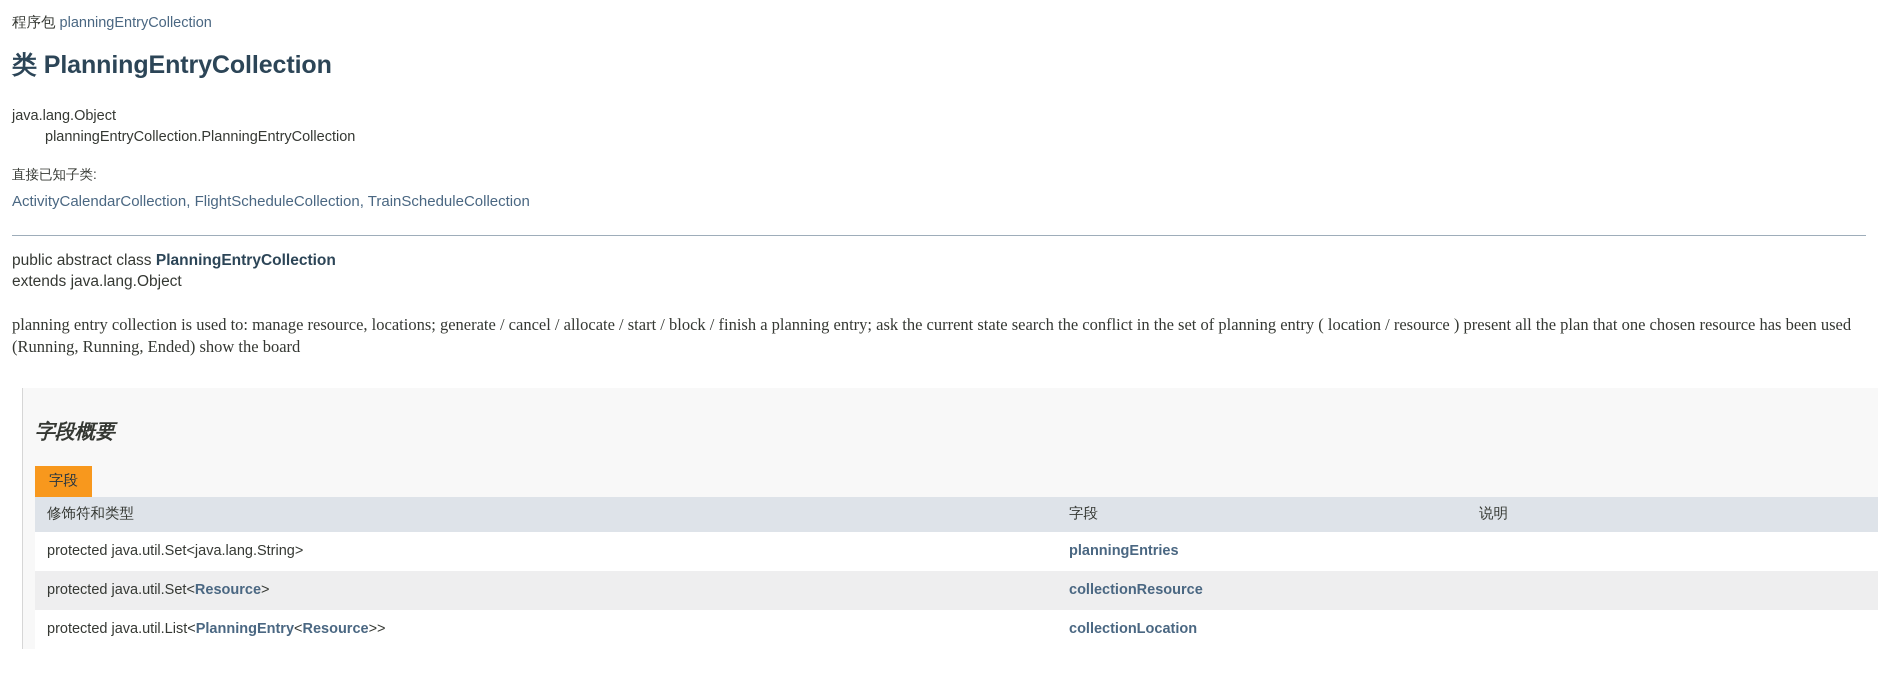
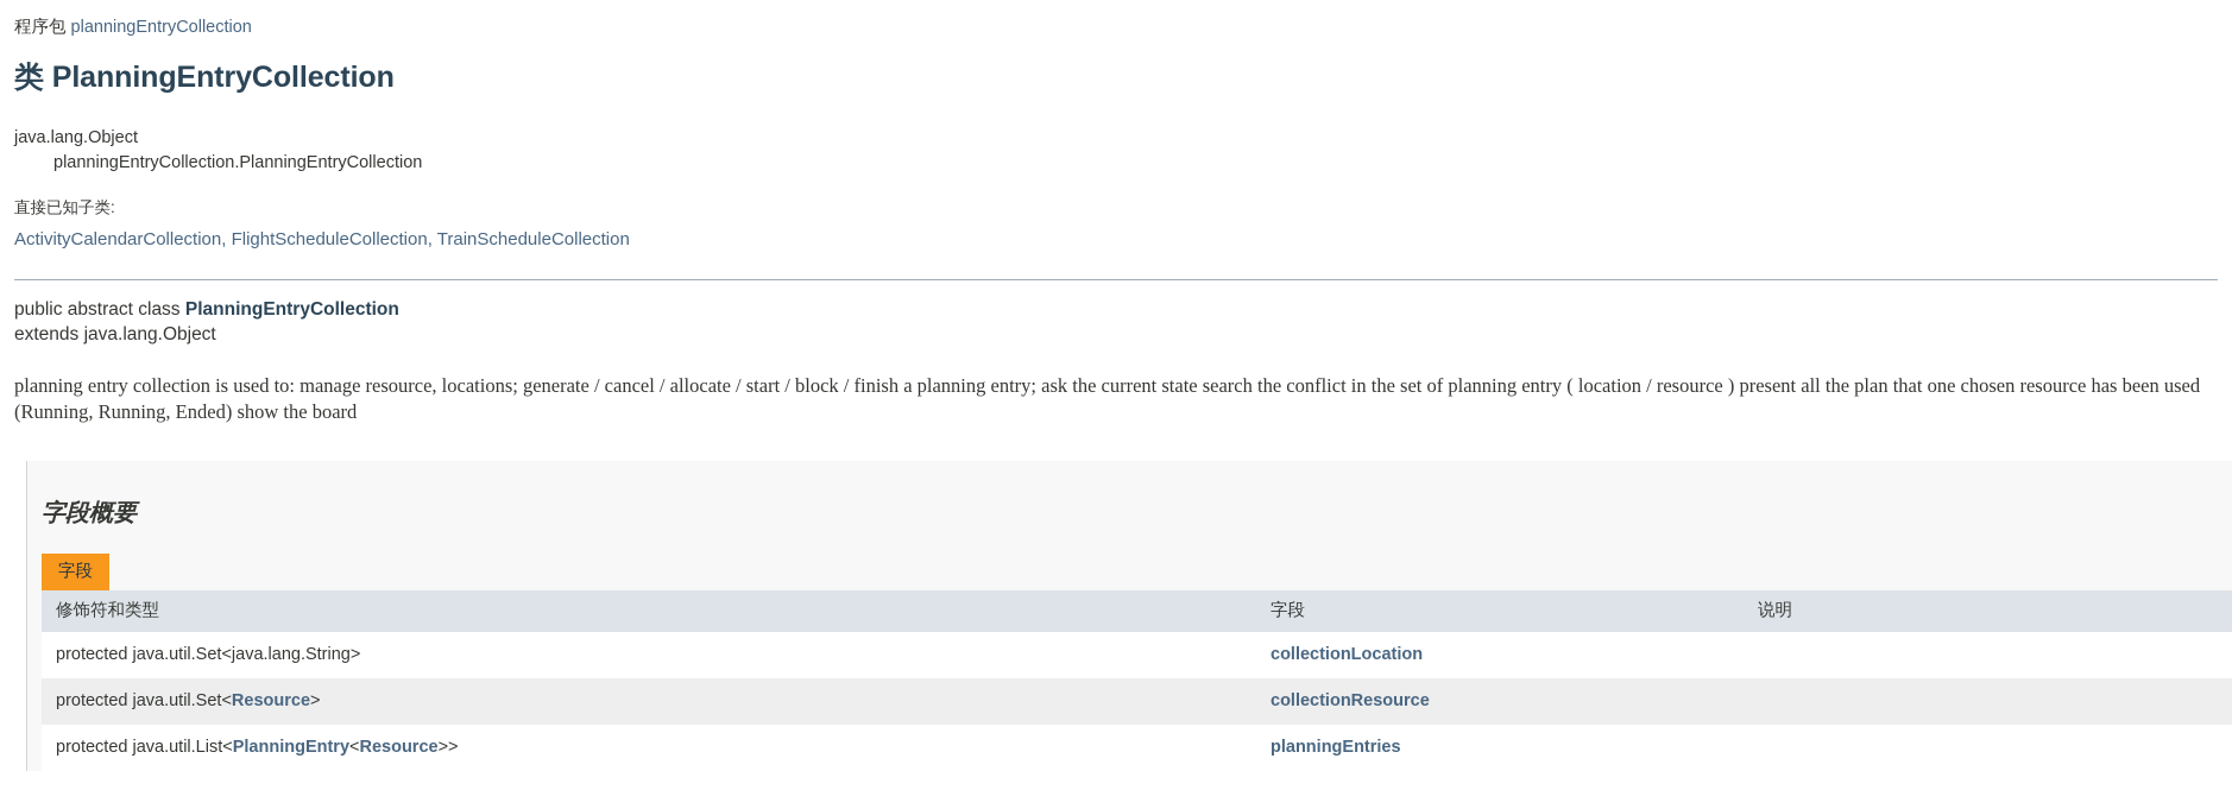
  程序包 planningEntryCollection
  类 PlanningEntryCollection
  java.lang.Object
  planningEntryCollection.PlanningEntryCollection
  直接已知子类:
  ActivityCalendarCollection, FlightScheduleCollection, TrainScheduleCollection
  public abstract class PlanningEntryCollection
  extends java.lang.Object
  planning entry collection is used to: manage resource, locations; generate / cancel / allocate / start / block / finish a planning entry; ask the current state search the conflict in the set of planning entry ( location / resource ) present all the plan that one chosen resource has been used (Running, Running, Ended) show the board
  字段概要
  字段
  修饰符和类型	字段	说明
- protected java.util.Set<java.lang.String>	planningEntries
+ protected java.util.Set<java.lang.String>	collectionLocation
  protected java.util.Set<Resource>	collectionResource
- protected java.util.List<PlanningEntry<Resource>>	collectionLocation
+ protected java.util.List<PlanningEntry<Resource>>	planningEntries
